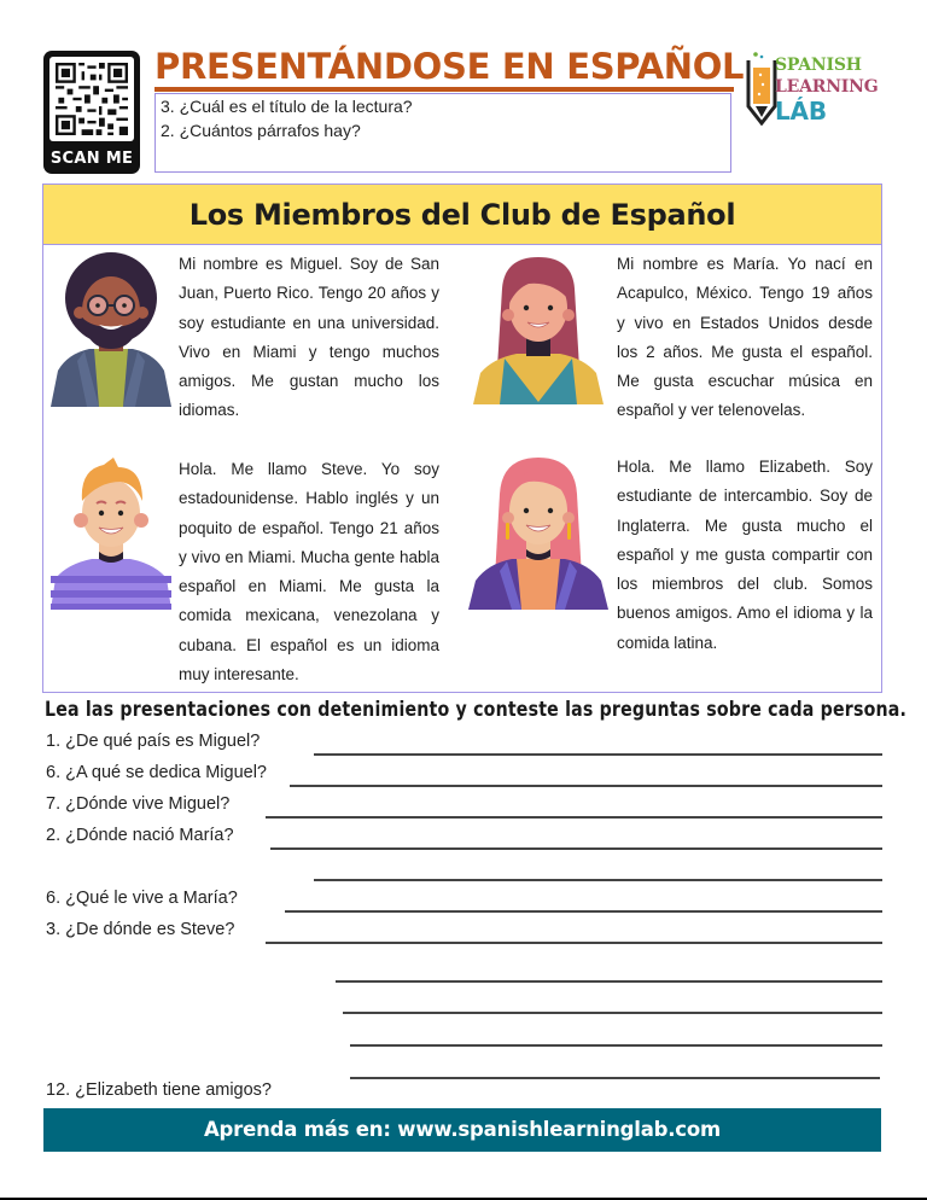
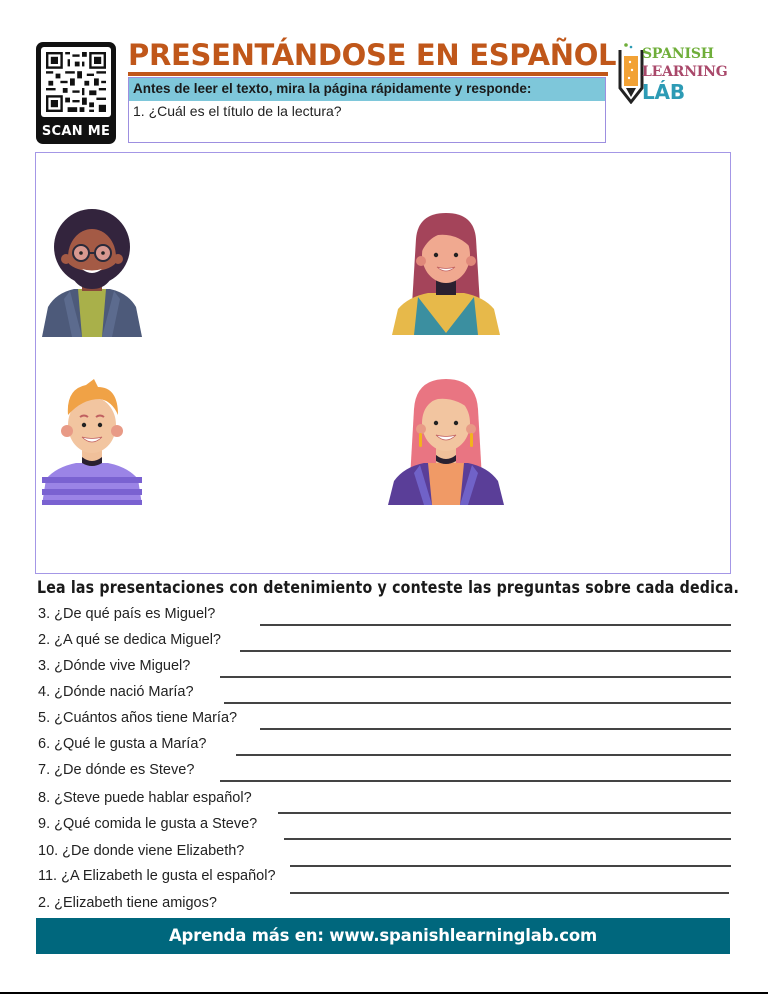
  SCAN ME
  PRESENTÁNDOSE EN ESPAÑOL
+ Antes de leer el texto, mira la página rápidamente y responde:
- 3. ¿Cuál es el título de la lectura?
+ 1. ¿Cuál es el título de la lectura?
- 2. ¿Cuántos párrafos hay?
  SPANISH
  LEARNING
  LÁB
- Los Miembros del Club de Español
- Mi nombre es Miguel. Soy de San Juan, Puerto Rico. Tengo 20 años y soy estudiante en una universidad. Vivo en Miami y tengo muchos amigos. Me gustan mucho los idiomas.
- Mi nombre es María. Yo nací en Acapulco, México. Tengo 19 años y vivo en Estados Unidos desde los 2 años. Me gusta el español. Me gusta escuchar música en español y ver telenovelas.
- Hola. Me llamo Steve. Yo soy estadounidense. Hablo inglés y un poquito de español. Tengo 21 años y vivo en Miami. Mucha gente habla español en Miami. Me gusta la comida mexicana, venezolana y cubana. El español es un idioma muy interesante.
- Hola. Me llamo Elizabeth. Soy estudiante de intercambio. Soy de Inglaterra. Me gusta mucho el español y me gusta compartir con los miembros del club. Somos buenos amigos. Amo el idioma y la comida latina.
- Lea las presentaciones con detenimiento y conteste las preguntas sobre cada persona.
+ Lea las presentaciones con detenimiento y conteste las preguntas sobre cada dedica.
- 1. ¿De qué país es Miguel?
+ 3. ¿De qué país es Miguel?
- 6. ¿A qué se dedica Miguel?
+ 2. ¿A qué se dedica Miguel?
- 7. ¿Dónde vive Miguel?
+ 3. ¿Dónde vive Miguel?
- 2. ¿Dónde nació María?
+ 4. ¿Dónde nació María?
+ 5. ¿Cuántos años tiene María?
- 6. ¿Qué le vive a María?
+ 6. ¿Qué le gusta a María?
- 3. ¿De dónde es Steve?
+ 7. ¿De dónde es Steve?
+ 8. ¿Steve puede hablar español?
+ 9. ¿Qué comida le gusta a Steve?
+ 10. ¿De donde viene Elizabeth?
+ 11. ¿A Elizabeth le gusta el español?
- 12. ¿Elizabeth tiene amigos?
+ 2. ¿Elizabeth tiene amigos?
  Aprenda más en: www.spanishlearninglab.com
